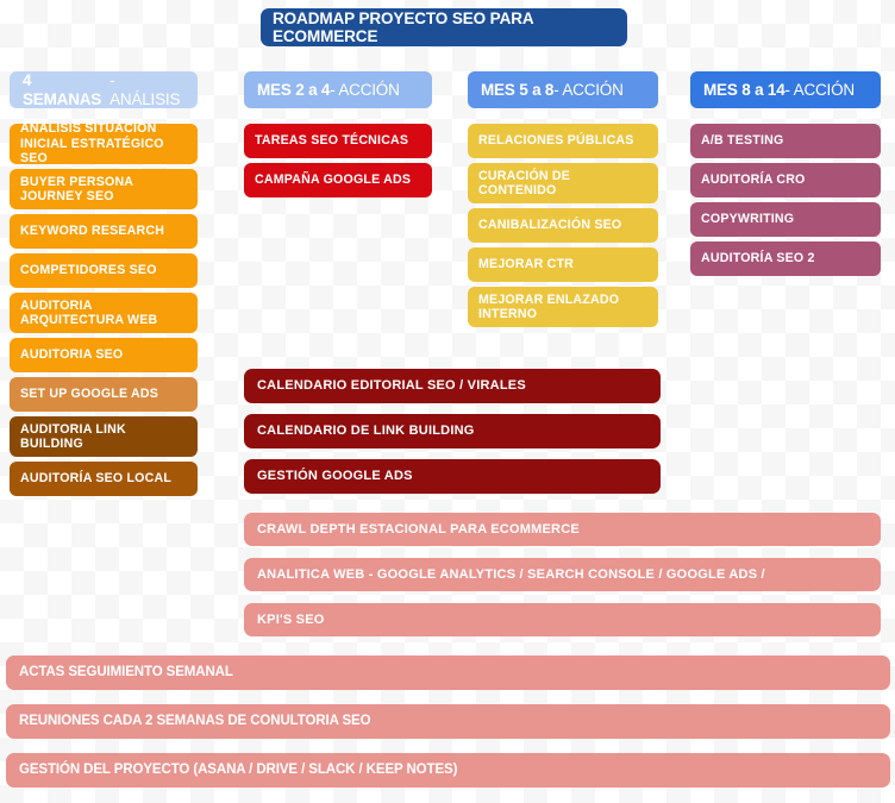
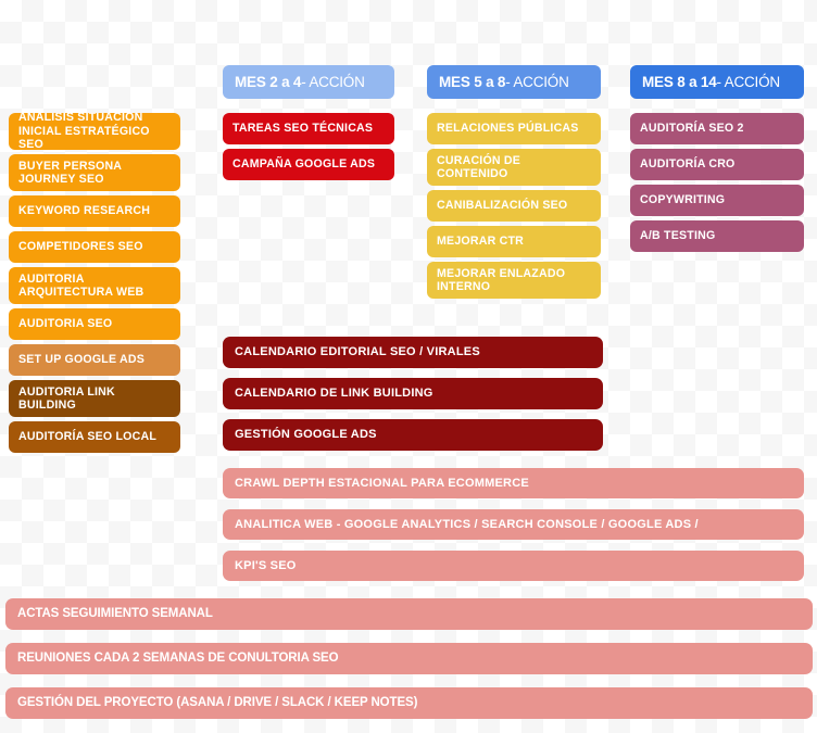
- ROADMAP PROYECTO SEO PARA ECOMMERCE
- 4 SEMANAS
- - ANÁLISIS
  MES 2 a 4
  - ACCIÓN
  MES 5 a 8
  - ACCIÓN
  MES 8 a 14
  - ACCIÓN
  ANÁLISIS SITUACIÓN INICIAL ESTRATÉGICO SEO
  BUYER PERSONA JOURNEY SEO
  KEYWORD RESEARCH
  COMPETIDORES SEO
  AUDITORIA ARQUITECTURA WEB
  AUDITORIA SEO
  SET UP GOOGLE ADS
  AUDITORIA LINK BUILDING
  AUDITORÍA SEO LOCAL
  TAREAS SEO TÉCNICAS
  CAMPAÑA GOOGLE ADS
  RELACIONES PÚBLICAS
  CURACIÓN DE CONTENIDO
  CANIBALIZACIÓN SEO
  MEJORAR CTR
  MEJORAR ENLAZADO INTERNO
- A/B TESTING
+ AUDITORÍA SEO 2
  AUDITORÍA CRO
  COPYWRITING
- AUDITORÍA SEO 2
+ A/B TESTING
  CALENDARIO EDITORIAL SEO / VIRALES
  CALENDARIO DE LINK BUILDING
  GESTIÓN GOOGLE ADS
  CRAWL DEPTH ESTACIONAL PARA ECOMMERCE
  ANALITICA WEB - GOOGLE ANALYTICS / SEARCH CONSOLE / GOOGLE ADS /
  KPI'S SEO
  ACTAS SEGUIMIENTO SEMANAL
  REUNIONES CADA 2 SEMANAS DE CONULTORIA SEO
  GESTIÓN DEL PROYECTO (ASANA / DRIVE / SLACK / KEEP NOTES)
